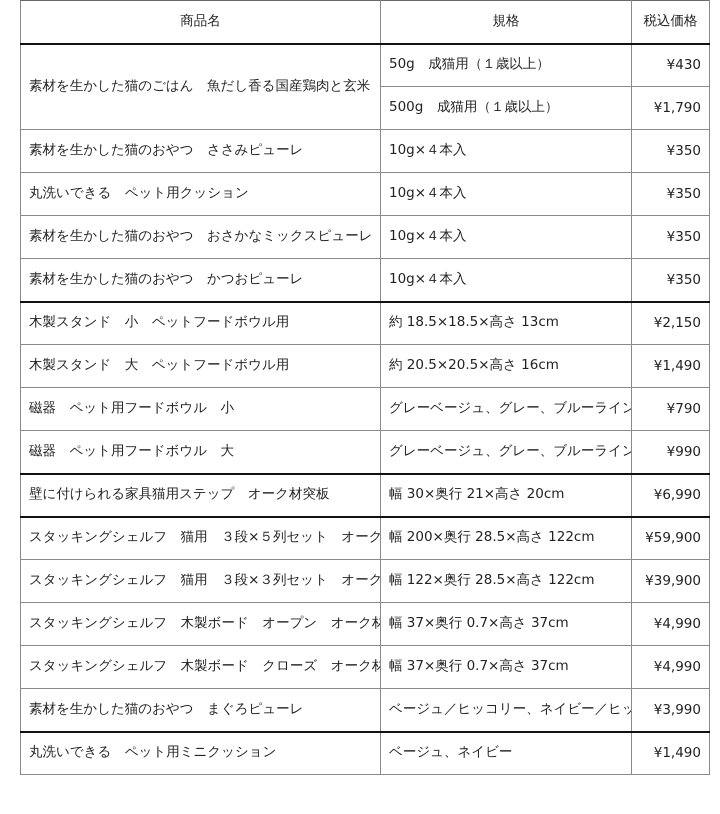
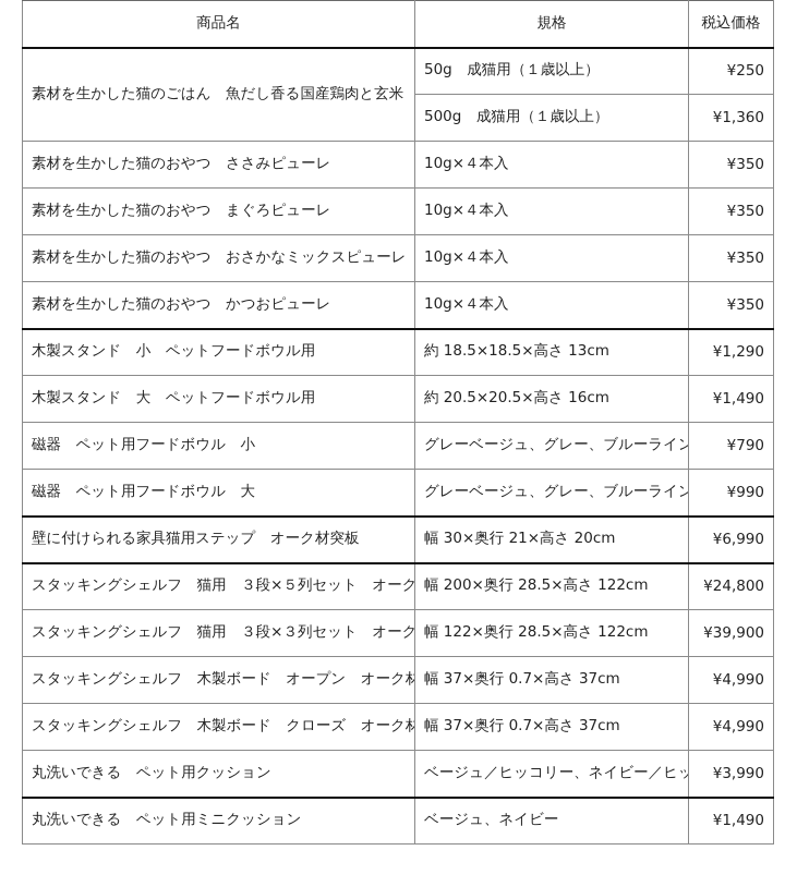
  商品名	規格	税込価格
- 素材を生かした猫のごはん 魚だし香る国産鶏肉と玄米	50g 成猫用（１歳以上）	¥430
+ 素材を生かした猫のごはん 魚だし香る国産鶏肉と玄米	50g 成猫用（１歳以上）	¥250
- 500g 成猫用（１歳以上）	¥1,790
+ 500g 成猫用（１歳以上）	¥1,360
  素材を生かした猫のおやつ ささみピューレ	10g×４本入	¥350
- 丸洗いできる ペット用クッション	10g×４本入	¥350
+ 素材を生かした猫のおやつ まぐろピューレ	10g×４本入	¥350
  素材を生かした猫のおやつ おさかなミックスピューレ	10g×４本入	¥350
  素材を生かした猫のおやつ かつおピューレ	10g×４本入	¥350
- 木製スタンド 小 ペットフードボウル用	約 18.5×18.5×高さ 13cm	¥2,150
+ 木製スタンド 小 ペットフードボウル用	約 18.5×18.5×高さ 13cm	¥1,290
  木製スタンド 大 ペットフードボウル用	約 20.5×20.5×高さ 16cm	¥1,490
  磁器 ペット用フードボウル 小	グレーベージュ、グレー、ブルーライン	¥790
  磁器 ペット用フードボウル 大	グレーベージュ、グレー、ブルーライン	¥990
  壁に付けられる家具猫用ステップ オーク材突板	幅 30×奥行 21×高さ 20cm	¥6,990
- スタッキングシェルフ 猫用 ３段×５列セット オーク	幅 200×奥行 28.5×高さ 122cm	¥59,900
+ スタッキングシェルフ 猫用 ３段×５列セット オーク	幅 200×奥行 28.5×高さ 122cm	¥24,800
  スタッキングシェルフ 猫用 ３段×３列セット オーク	幅 122×奥行 28.5×高さ 122cm	¥39,900
  スタッキングシェルフ 木製ボード オープン オーク材	幅 37×奥行 0.7×高さ 37cm	¥4,990
  スタッキングシェルフ 木製ボード クローズ オーク材	幅 37×奥行 0.7×高さ 37cm	¥4,990
- 素材を生かした猫のおやつ まぐろピューレ	ベージュ／ヒッコリー、ネイビー／ヒッ	¥3,990
+ 丸洗いできる ペット用クッション	ベージュ／ヒッコリー、ネイビー／ヒッ	¥3,990
  丸洗いできる ペット用ミニクッション	ベージュ、ネイビー	¥1,490
